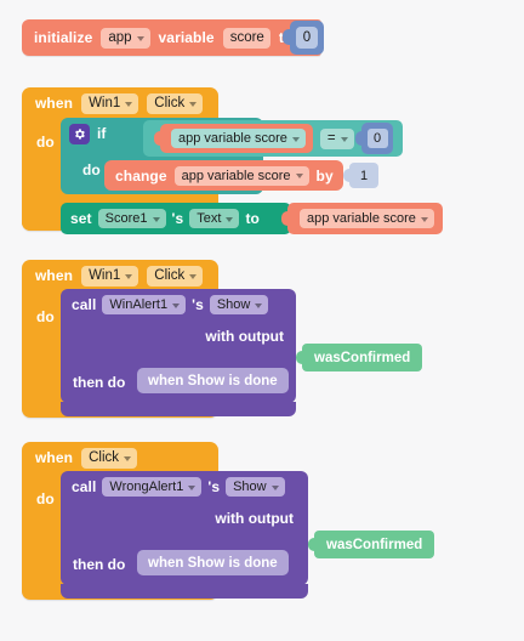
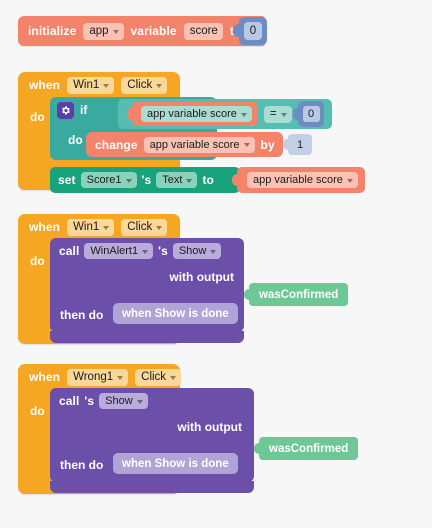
  initialize
  app
  variable
  score
  0
  when
  Win1
  Click
  do
  if
  do
  app variable score
  =
  0
  change
  app variable score
  by
  1
  set
  Score1
  's
  Text
  to
  app variable score
  when
  Win1
  Click
  do
  call
  WinAlert1
  's
  Show
  with output
  then do
  when Show is done
  wasConfirmed
  when
+ Wrong1
  Click
  do
  call
- WrongAlert1
  's
  Show
  with output
  then do
  when Show is done
  wasConfirmed
